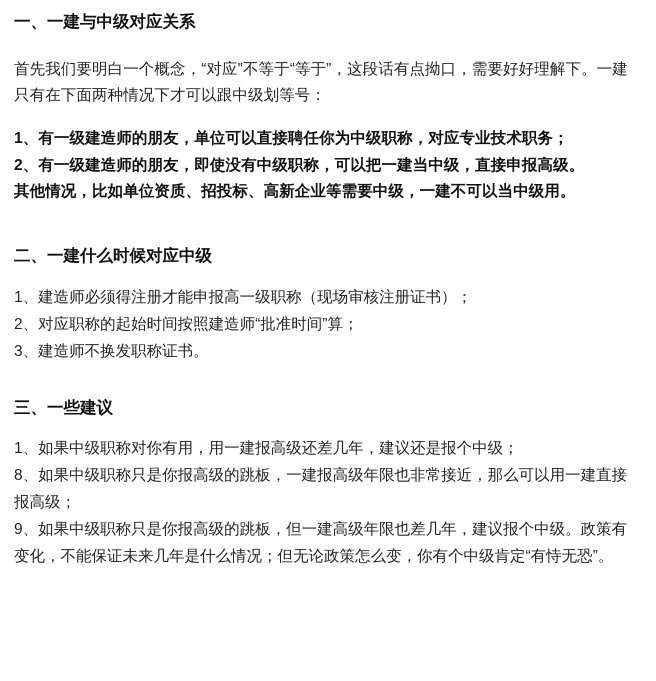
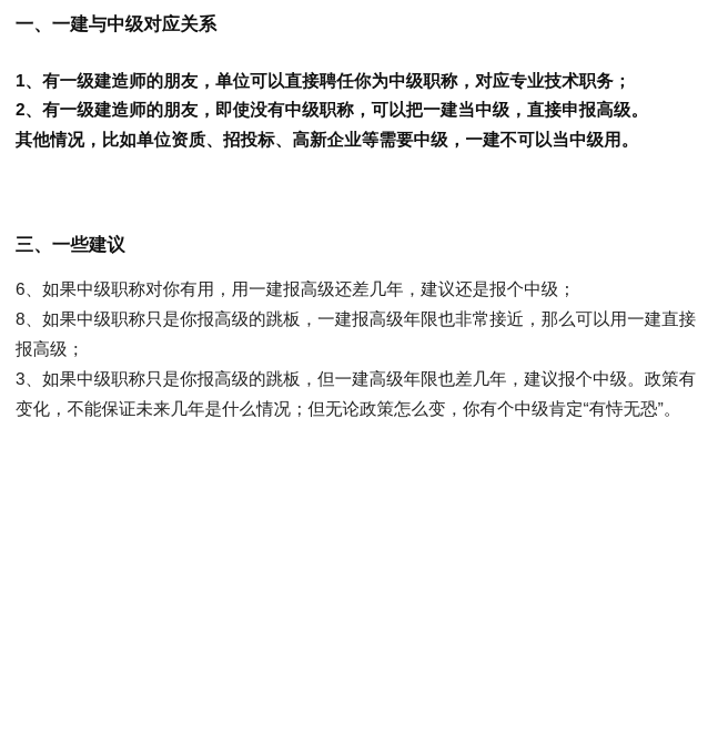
  一、一建与中级对应关系
- 首先我们要明白一个概念，“对应”不等于“等于”，这段话有点拗口，需要好好理解下。一建只有在下面两种情况下才可以跟中级划等号：
  1、有一级建造师的朋友，单位可以直接聘任你为中级职称，对应专业技术职务；
  2、有一级建造师的朋友，即使没有中级职称，可以把一建当中级，直接申报高级。
  其他情况，比如单位资质、招投标、高新企业等需要中级，一建不可以当中级用。
- 二、一建什么时候对应中级
- 1、建造师必须得注册才能申报高一级职称（现场审核注册证书）；
- 2、对应职称的起始时间按照建造师“批准时间”算；
- 3、建造师不换发职称证书。
  三、一些建议
- 1、如果中级职称对你有用，用一建报高级还差几年，建议还是报个中级；
+ 6、如果中级职称对你有用，用一建报高级还差几年，建议还是报个中级；
  8、如果中级职称只是你报高级的跳板，一建报高级年限也非常接近，那么可以用一建直接报高级；
- 9、如果中级职称只是你报高级的跳板，但一建高级年限也差几年，建议报个中级。政策有变化，不能保证未来几年是什么情况；但无论政策怎么变，你有个中级肯定“有恃无恐”。
+ 3、如果中级职称只是你报高级的跳板，但一建高级年限也差几年，建议报个中级。政策有变化，不能保证未来几年是什么情况；但无论政策怎么变，你有个中级肯定“有恃无恐”。
